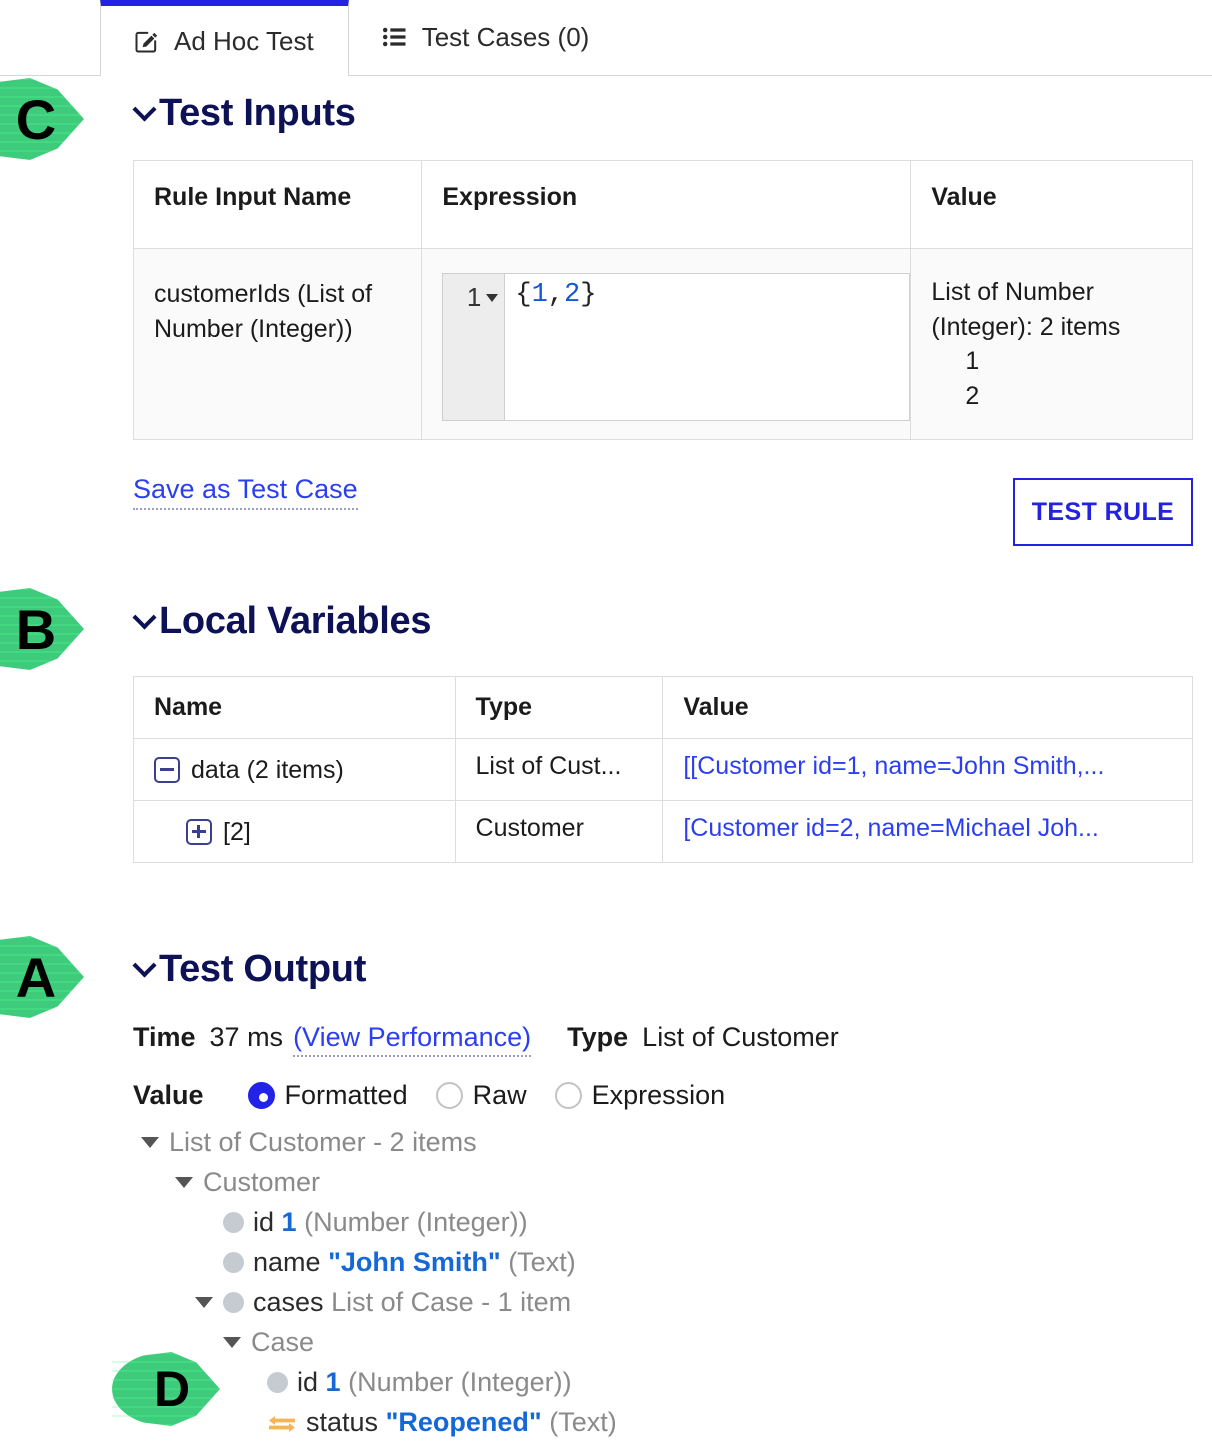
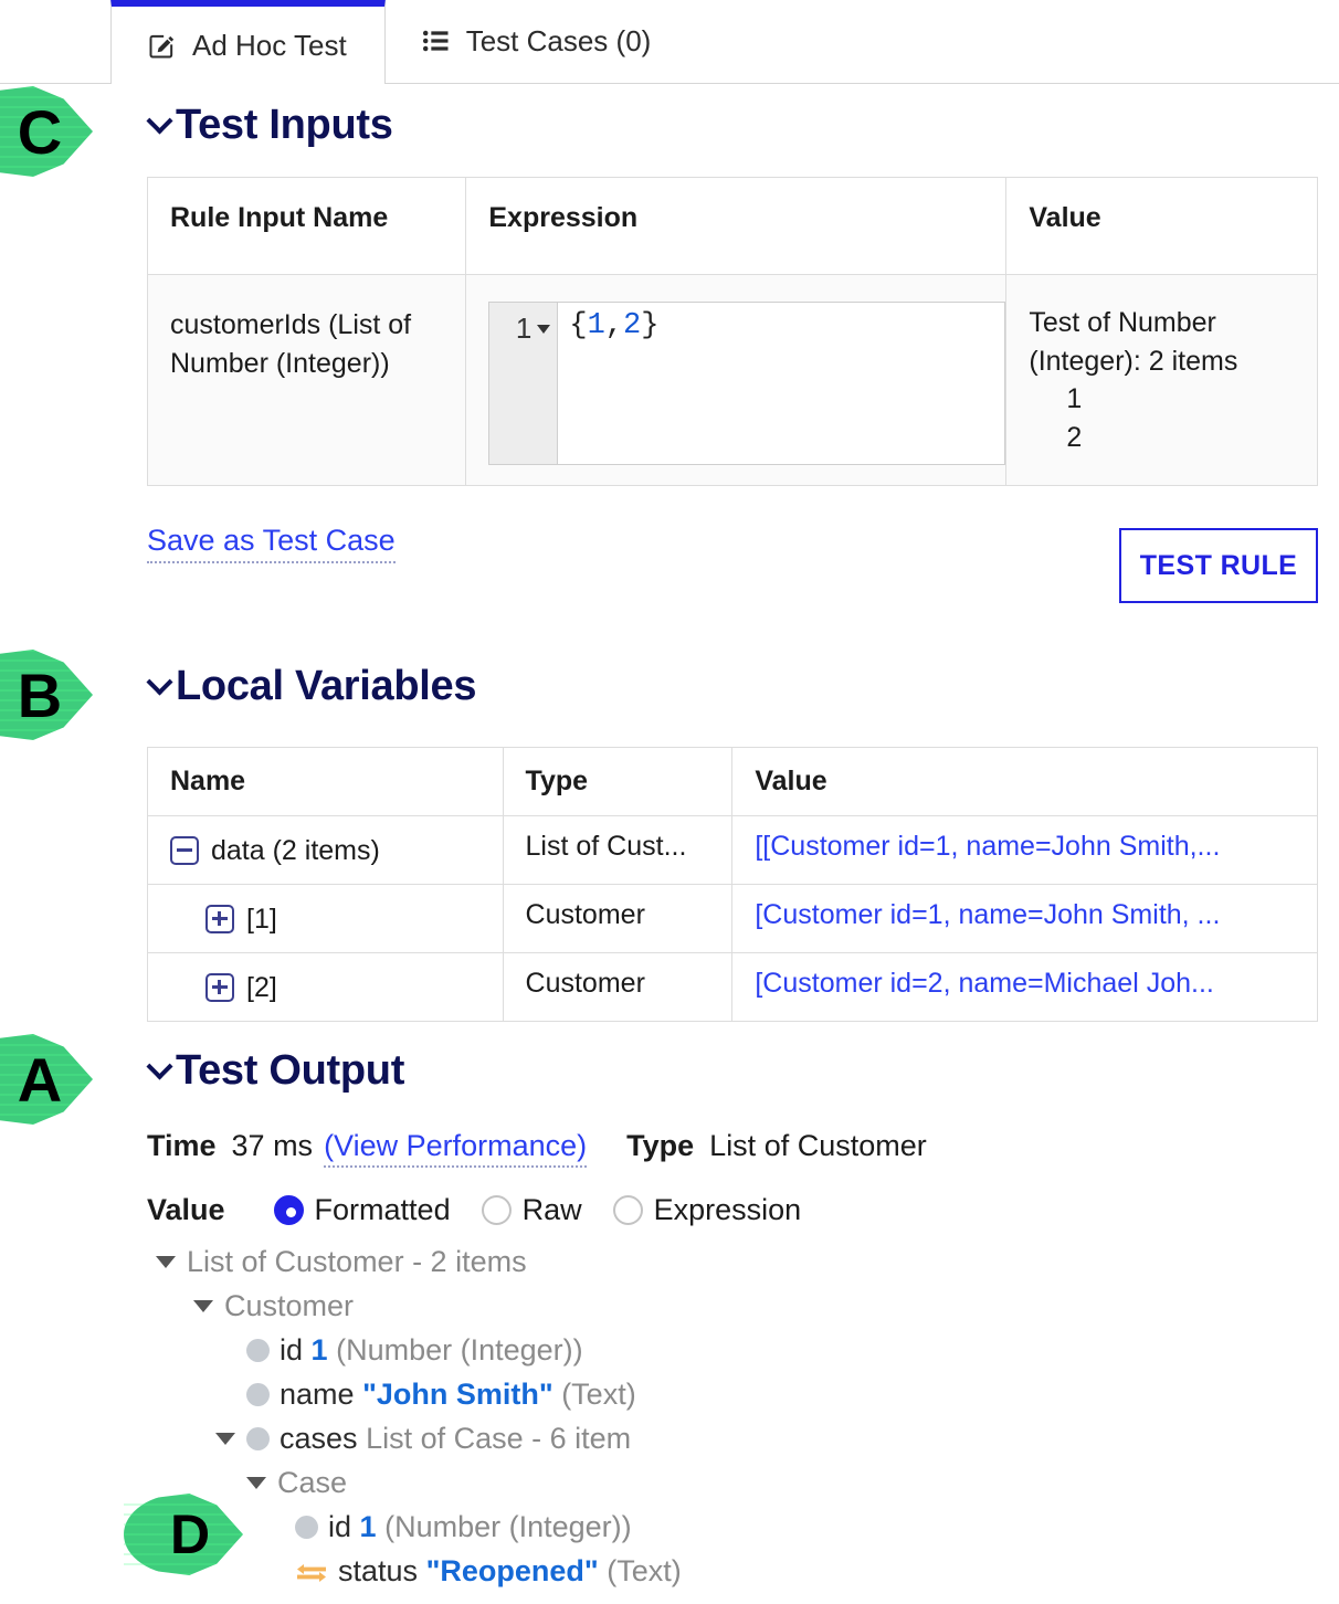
  Ad Hoc Test
  Test Cases (0)
  C
  B
  A
  D
  Test Inputs
  Rule Input Name	Expression	Value
- customerIds (List of Number (Integer))	1 {1,2}	List of Number (Integer): 2 items 1 2
+ customerIds (List of Number (Integer))	1 {1,2}	Test of Number (Integer): 2 items 1 2
  Save as Test Case
  TEST RULE
  Local Variables
  Name	Type	Value
  data (2 items)	List of Cust...	[[Customer id=1, name=John Smith,...
+ [1]	Customer	[Customer id=1, name=John Smith, ...
  [2]	Customer	[Customer id=2, name=Michael Joh...
  Test Output
  Time
  37 ms
  (View Performance)
  Type
  List of Customer
  Value
  Formatted
  Raw
  Expression
  List of Customer - 2 items
  Customer
  id
  1
  (Number (Integer))
  name
  "John Smith"
  (Text)
  cases
- List of Case - 1 item
+ List of Case - 6 item
  Case
  id
  1
  (Number (Integer))
  status
  "Reopened"
  (Text)
